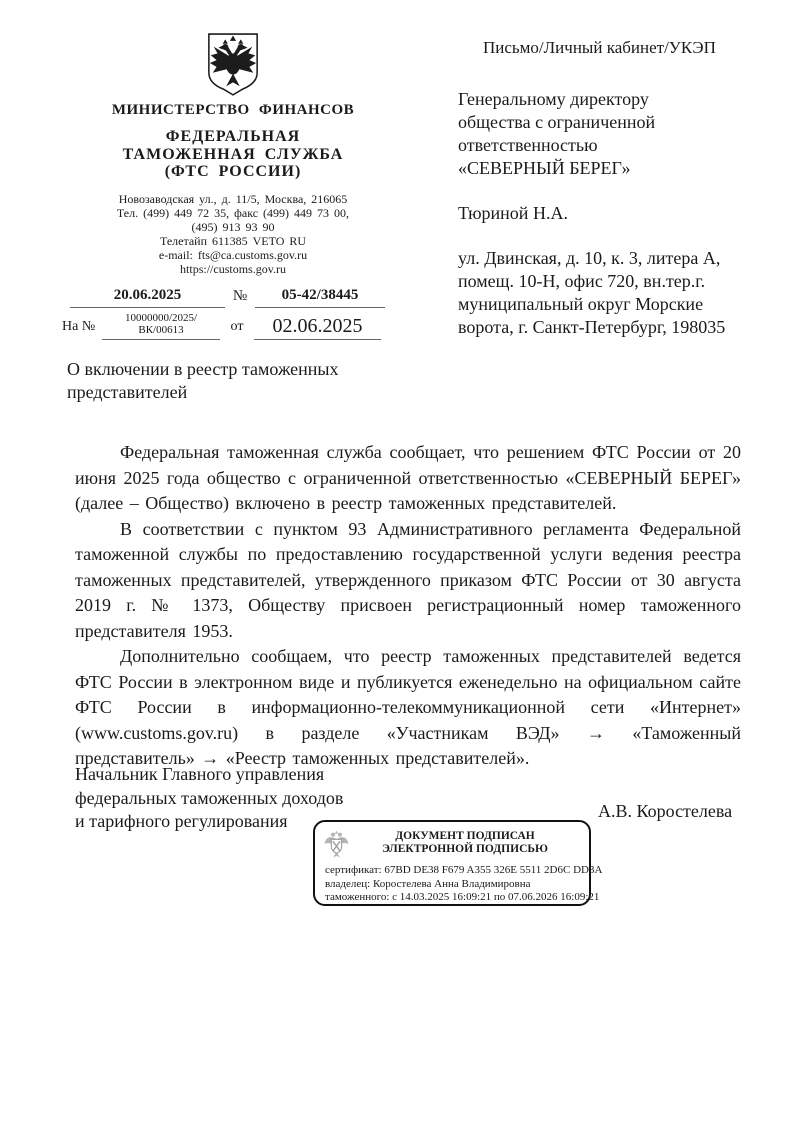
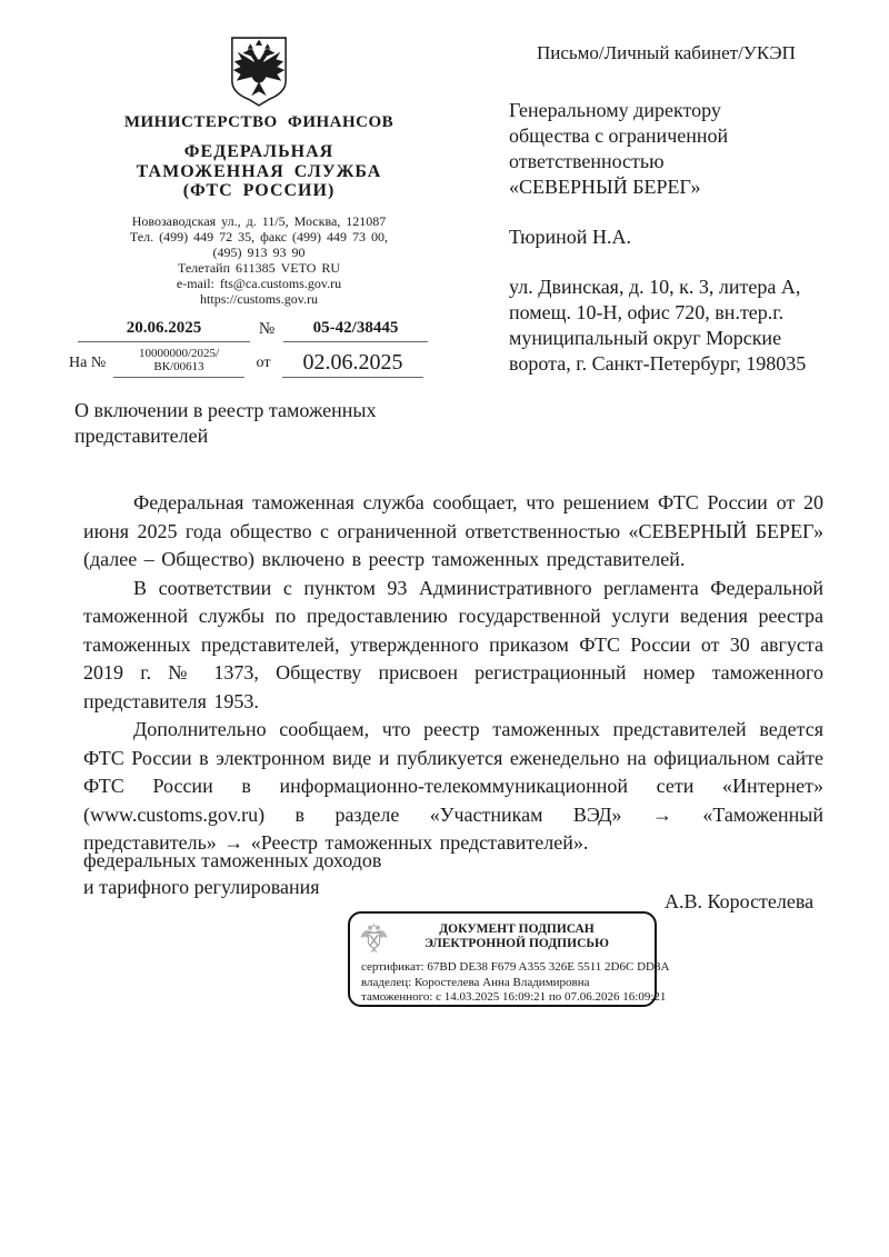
  Письмо/Личный кабинет/УКЭП
  МИНИСТЕРСТВО ФИНАНСОВ
  ФЕДЕРАЛЬНАЯ
  ТАМОЖЕННАЯ СЛУЖБА
  (ФТС РОССИИ)
- Новозаводская ул., д. 11/5, Москва, 216065
+ Новозаводская ул., д. 11/5, Москва, 121087
  Тел. (499) 449 72 35, факс (499) 449 73 00,
  (495) 913 93 90
  Телетайп 611385 VETO RU
  e-mail: fts@ca.customs.gov.ru
  https://customs.gov.ru
  20.06.2025
  №
  05-42/38445
  На №
  10000000/2025/
  ВК/00613
  от
  02.06.2025
  Генеральному директору
  общества с ограниченной
  ответственностью
  «СЕВЕРНЫЙ БЕРЕГ»
  Тюриной Н.А.
  ул. Двинская, д. 10, к. 3, литера А,
  помещ. 10-Н, офис 720, вн.тер.г.
  муниципальный округ Морские
  ворота, г. Санкт-Петербург, 198035
  О включении в реестр таможенных представителей
  Федеральная таможенная служба сообщает, что решением ФТС России от 20 июня 2025 года общество с ограниченной ответственностью «СЕВЕРНЫЙ БЕРЕГ» (далее – Общество) включено в реестр таможенных представителей.
  В соответствии с пунктом 93 Административного регламента Федеральной таможенной службы по предоставлению государственной услуги ведения реестра таможенных представителей, утвержденного приказом ФТС России от 30 августа 2019 г. № 1373, Обществу присвоен регистрационный номер таможенного представителя 1953.
  Дополнительно сообщаем, что реестр таможенных представителей ведется ФТС России в электронном виде и публикуется еженедельно на официальном сайте ФТС России в информационно-телекоммуникационной сети «Интернет» (www.customs.gov.ru) в разделе «Участникам ВЭД» → «Таможенный представитель» → «Реестр таможенных представителей».
- Начальник Главного управления
  федеральных таможенных доходов
  и тарифного регулирования
  А.В. Коростелева
  ДОКУМЕНТ ПОДПИСАН ЭЛЕКТРОННОЙ ПОДПИСЬЮ
  сертификат: 67BD DE38 F679 A355 326E 5511 2D6C DD3A
  владелец: Коростелева Анна Владимировна
  таможенного: с 14.03.2025 16:09:21 по 07.06.2026 16:09:21
